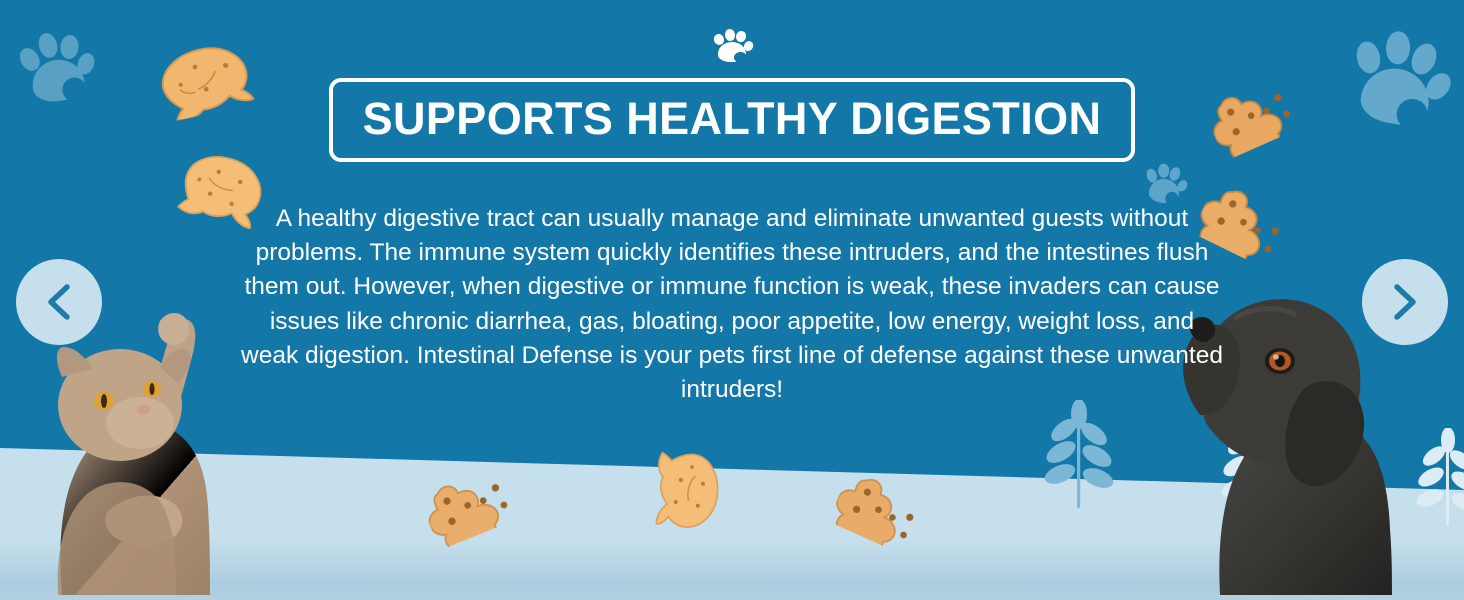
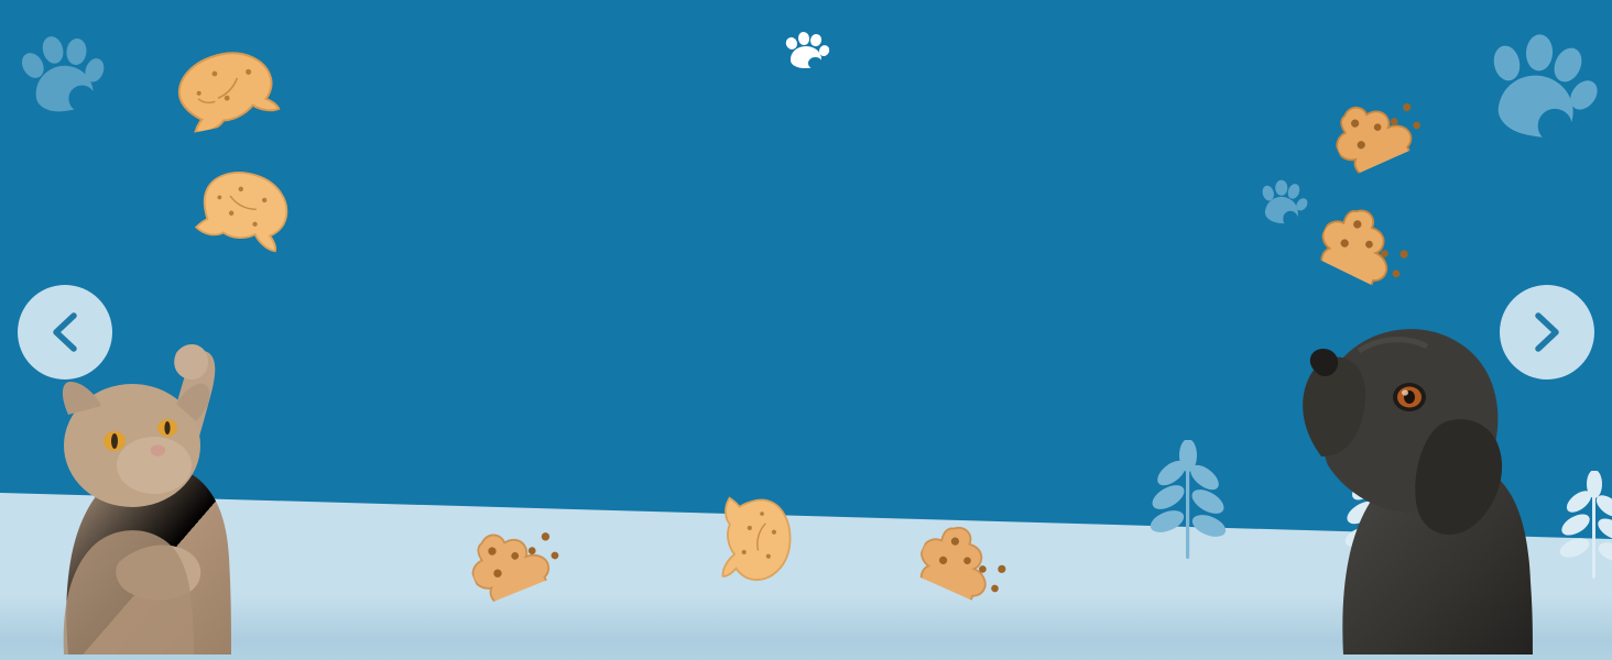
- SUPPORTS HEALTHY DIGESTION
- A healthy digestive tract can usually manage and eliminate unwanted guests without problems. The immune system quickly identifies these intruders, and the intestines flush them out. However, when digestive or immune function is weak, these invaders can cause issues like chronic diarrhea, gas, bloating, poor appetite, low energy, weight loss, and weak digestion. Intestinal Defense is your pets first line of defense against these unwanted intruders!
